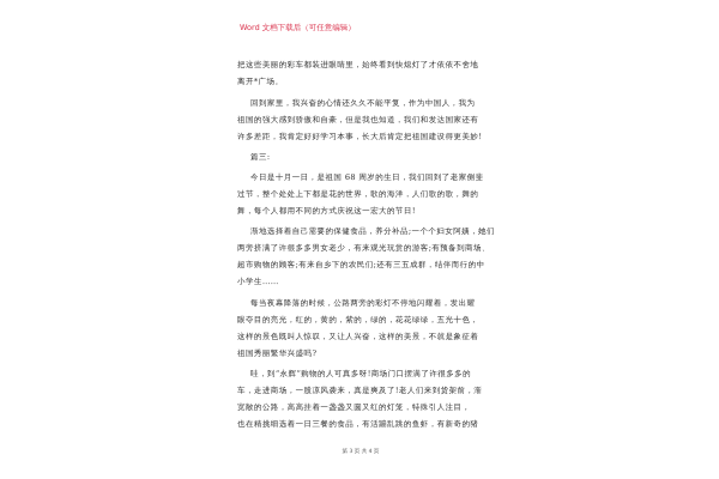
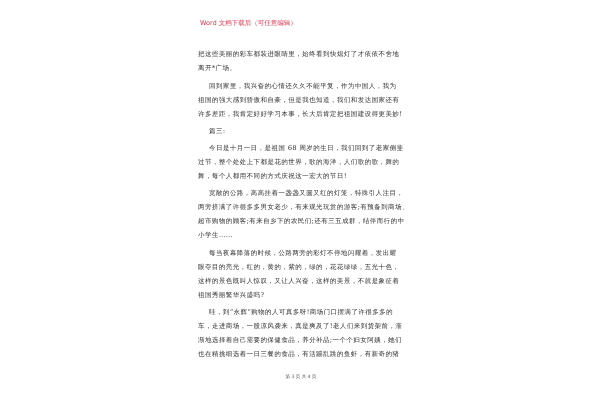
  Word 文档下载后（可任意编辑）
  把这些美丽的彩车都装进眼睛里，始终看到快熄灯了才依依不舍地
  离开*广场。
  回到家里，我兴奋的心情还久久不能平复，作为中国人，我为
  祖国的强大感到骄傲和自豪，但是我也知道，我们和发达国家还有
  许多差距，我肯定好好学习本事，长大后肯定把祖国建设得更美妙!
  篇三:
  今日是十月一日，是祖国 68 周岁的生日，我们回到了老家侧斐
  过节，整个处处上下都是花的世界，歌的海洋，人们歌的歌，舞的
  舞，每个人都用不同的方式庆祝这一宏大的节日!
- 渐地选择着自己需要的保健食品，养分补品;一个个妇女阿姨，她们
+ 宽敞的公路，高高挂着一盏盏又圆又红的灯笼，特殊引人注目，
  两旁挤满了许很多多男女老少，有来观光玩赏的游客;有预备到商场、
  超市购物的顾客;有来自乡下的农民们;还有三五成群，结伴而行的中
  小学生……
  每当夜幕降落的时候，公路两旁的彩灯不停地闪耀着，发出耀
  眼夺目的亮光，红的，黄的，紫的，绿的，花花绿绿，五光十色，
  这样的景色既叫人惊叹，又让人兴奋，这样的美景，不就是象征着
  祖国秀丽繁华兴盛吗?
  哇，到“永辉”购物的人可真多呀!商场门口摆满了许很多多的
  车，走进商场，一股凉风袭来，真是爽及了!老人们来到货架前，渐
- 宽敞的公路，高高挂着一盏盏又圆又红的灯笼，特殊引人注目，
+ 渐地选择着自己需要的保健食品，养分补品;一个个妇女阿姨，她们
  也在精挑细选着一日三餐的食品，有活蹦乱跳的鱼虾，有新奇的猪
